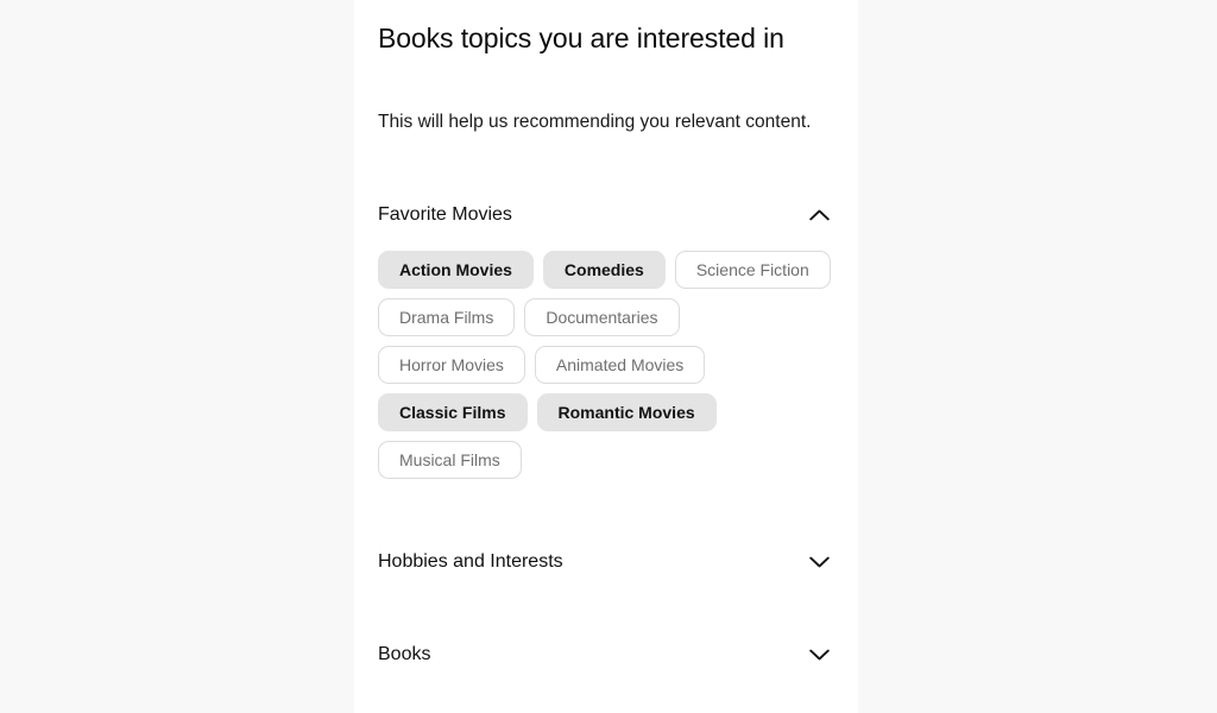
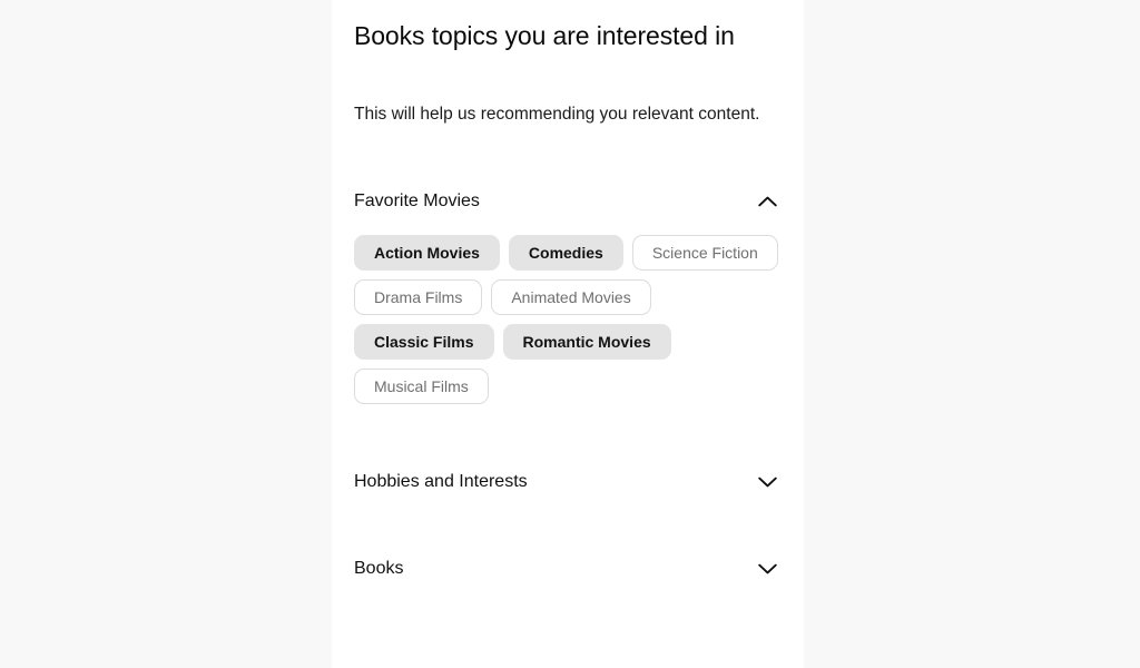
  Books topics you are interested in
  This will help us recommending you relevant content.
  Favorite Movies
  Action Movies
  Comedies
  Science Fiction
  Drama Films
- Documentaries
- Horror Movies
  Animated Movies
  Classic Films
  Romantic Movies
  Musical Films
  Hobbies and Interests
  Books
